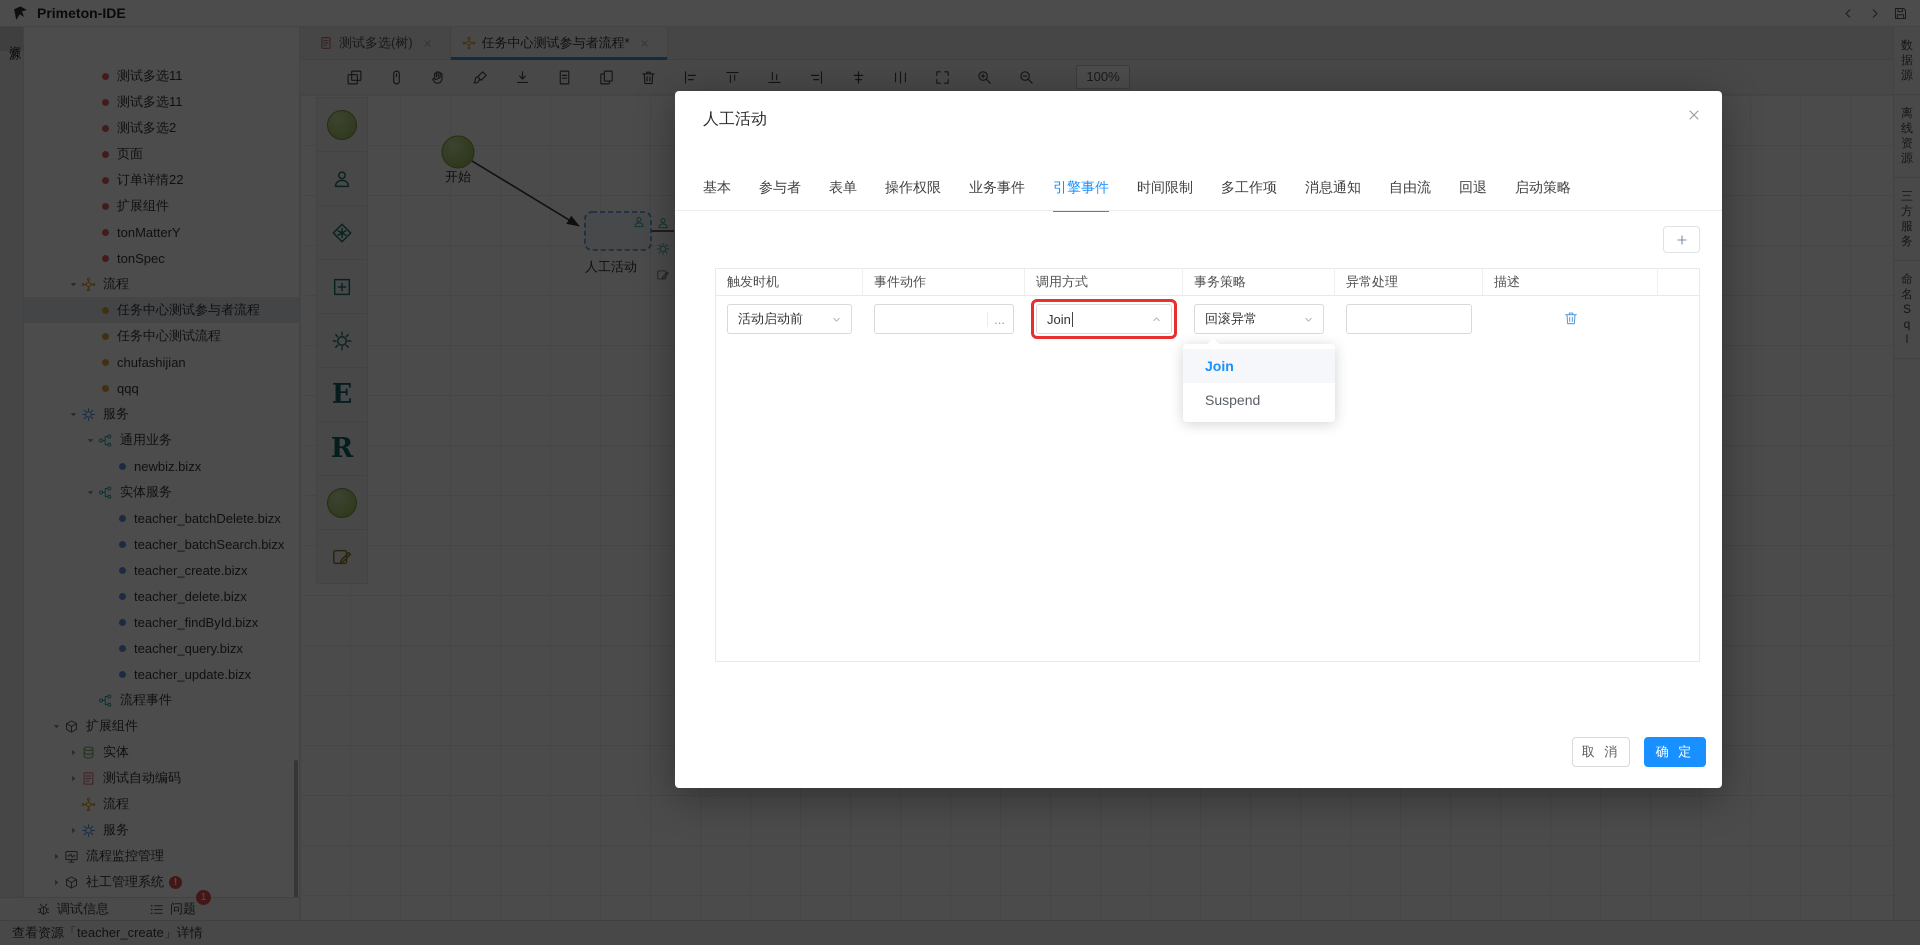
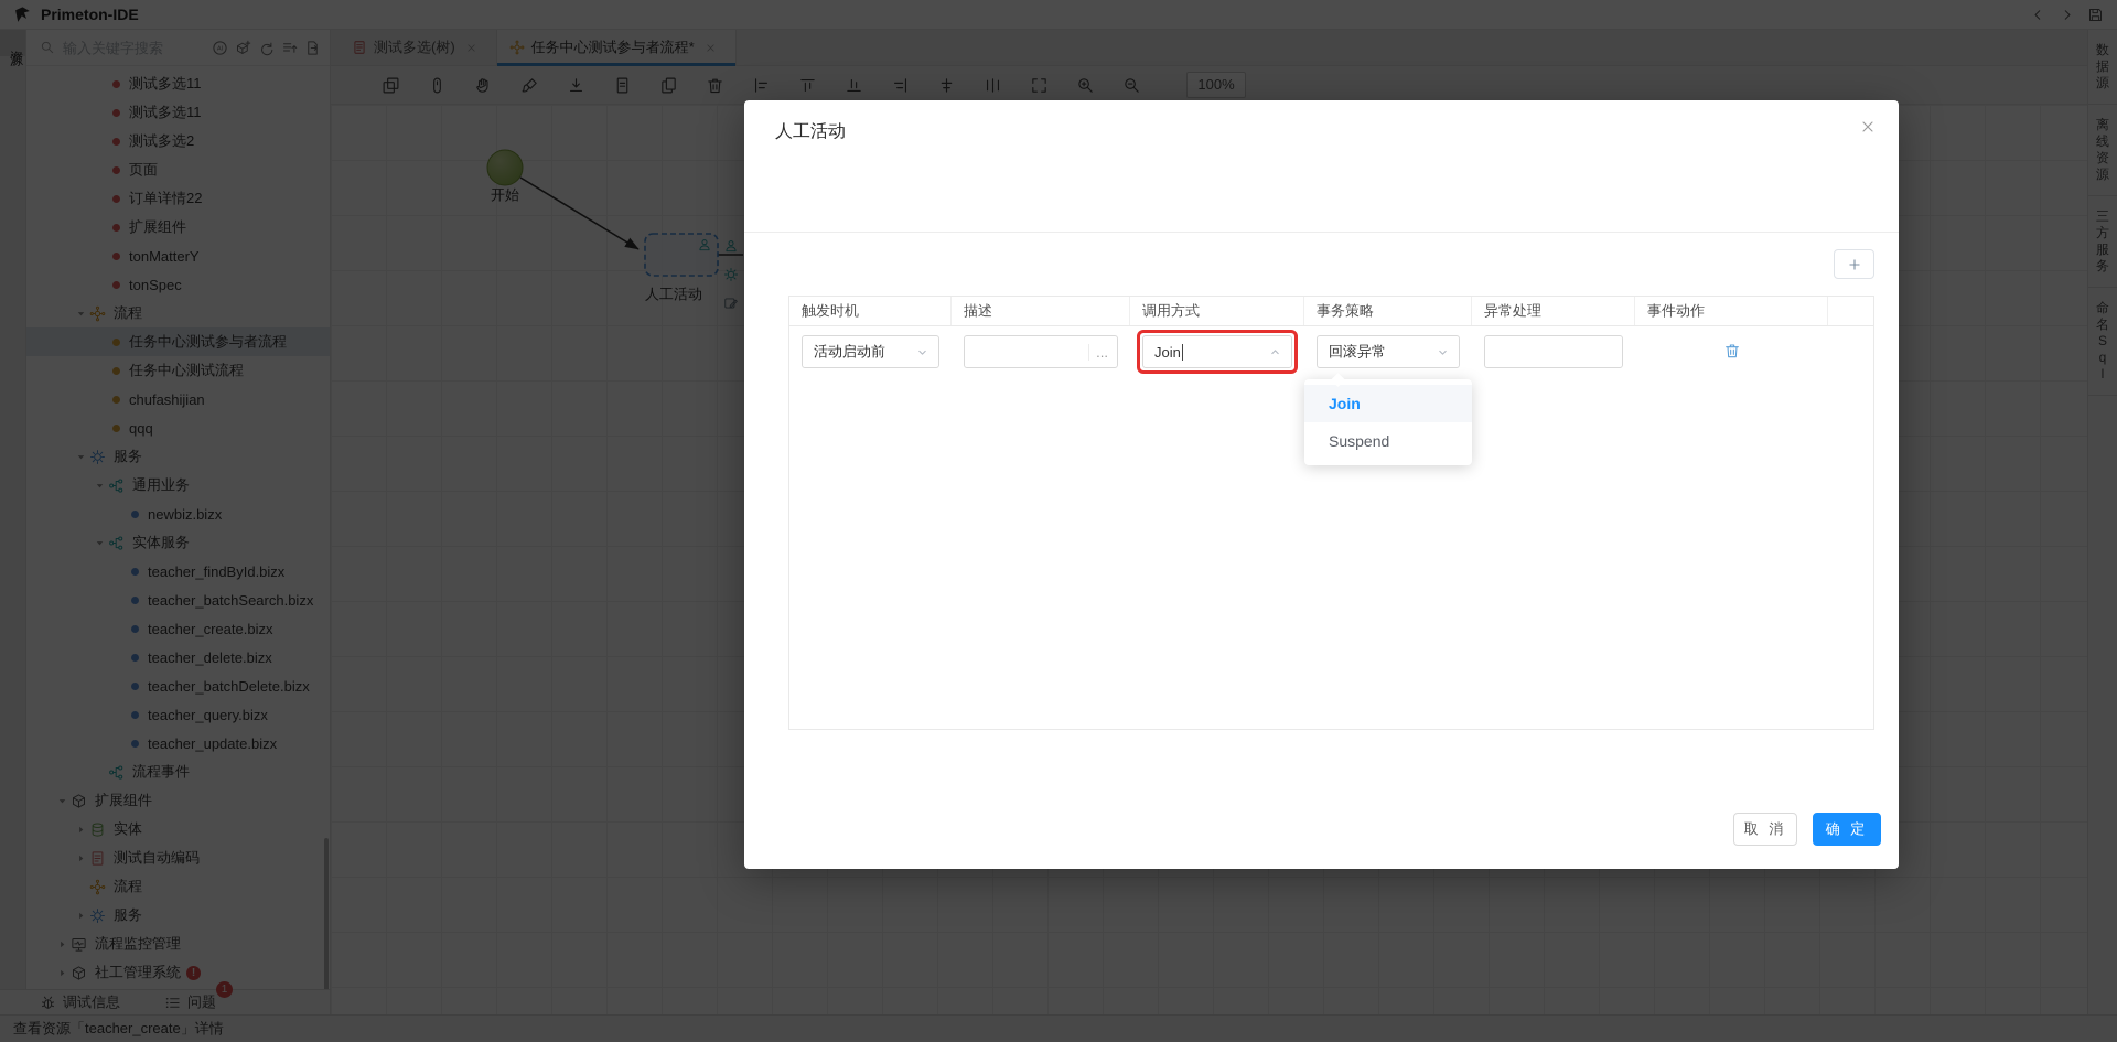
  Primeton-IDE
+ 输入关键字搜索
  测试多选11
  测试多选11
  测试多选2
  页面
  订单详情22
  扩展组件
  tonMatterY
  tonSpec
  流程
  任务中心测试参与者流程
  任务中心测试流程
  chufashijian
  qqq
  服务
  通用业务
  newbiz.bizx
  实体服务
- teacher_batchDelete.bizx
+ teacher_findById.bizx
  teacher_batchSearch.bizx
  teacher_create.bizx
  teacher_delete.bizx
- teacher_findById.bizx
+ teacher_batchDelete.bizx
  teacher_query.bizx
  teacher_update.bizx
  流程事件
  扩展组件
  实体
  测试自动编码
  流程
  服务
  流程监控管理
  社工管理系统
  !
  调试信息
  问题
  1
  查看资源「teacher_create」详情
  测试多选(树)
  任务中心测试参与者流程*
  100%
  开始
  人工活动
- E
- R
  数
  据
  源
  离
  线
  资
  源
  三
  方
  服
  务
  命
  名
  S
  q
  l
  人工活动
- 基本
- 参与者
- 表单
- 操作权限
- 业务事件
- 引擎事件
- 时间限制
- 多工作项
- 消息通知
- 自由流
- 回退
- 启动策略
  触发时机
- 事件动作
+ 描述
  调用方式
  事务策略
  异常处理
- 描述
+ 事件动作
  活动启动前
  ...
  Join
  回滚异常
  取 消
  确 定
  Join
  Suspend
